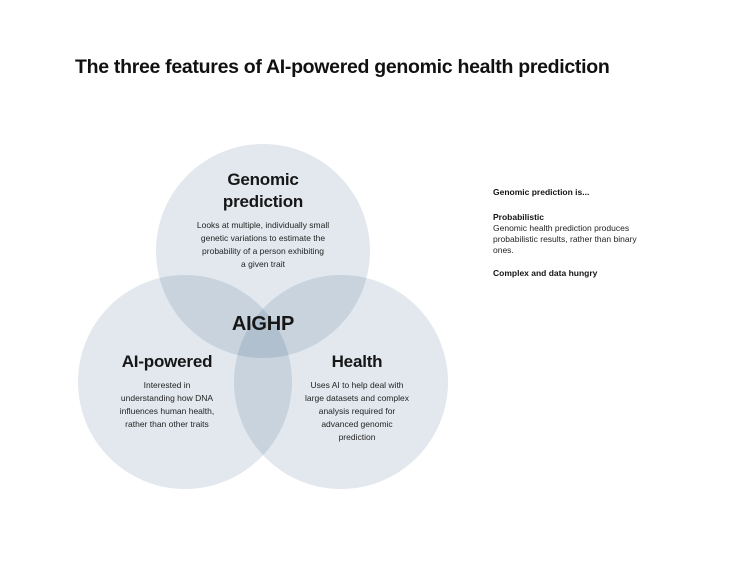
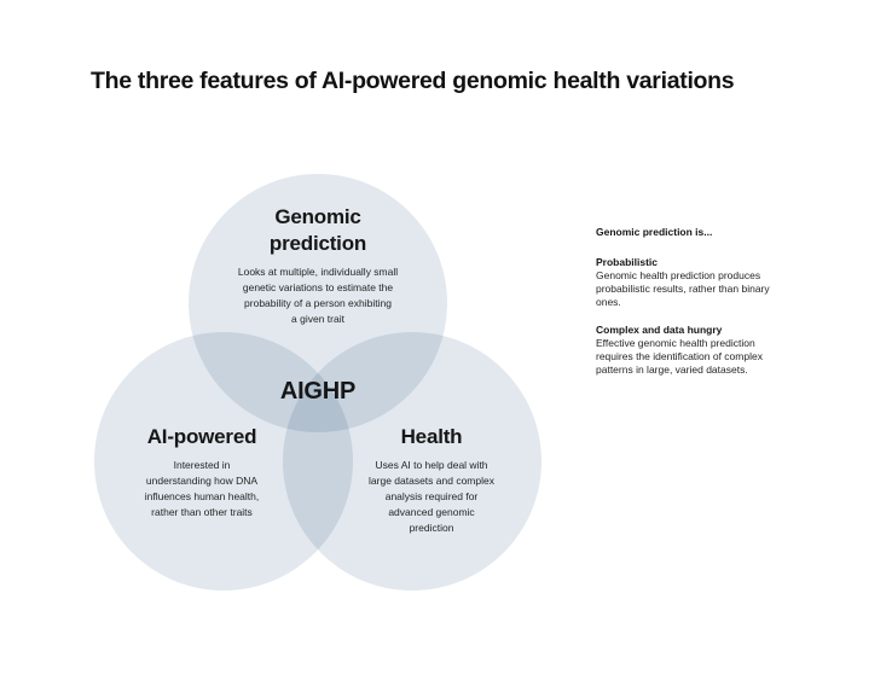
- The three features of AI-powered genomic health prediction
+ The three features of AI-powered genomic health variations
  Genomic
  prediction
  Looks at multiple, individually small
  genetic variations to estimate the
  probability of a person exhibiting
  a given trait
  AIGHP
  AI-powered
  Interested in
  understanding how DNA
  influences human health,
  rather than other traits
  Health
  Uses AI to help deal with
  large datasets and complex
  analysis required for
  advanced genomic
  prediction
  Genomic prediction is...
  Probabilistic
  Genomic health prediction produces
  probabilistic results, rather than binary
  ones.
  Complex and data hungry
+ Effective genomic health prediction
+ requires the identification of complex
+ patterns in large, varied datasets.
